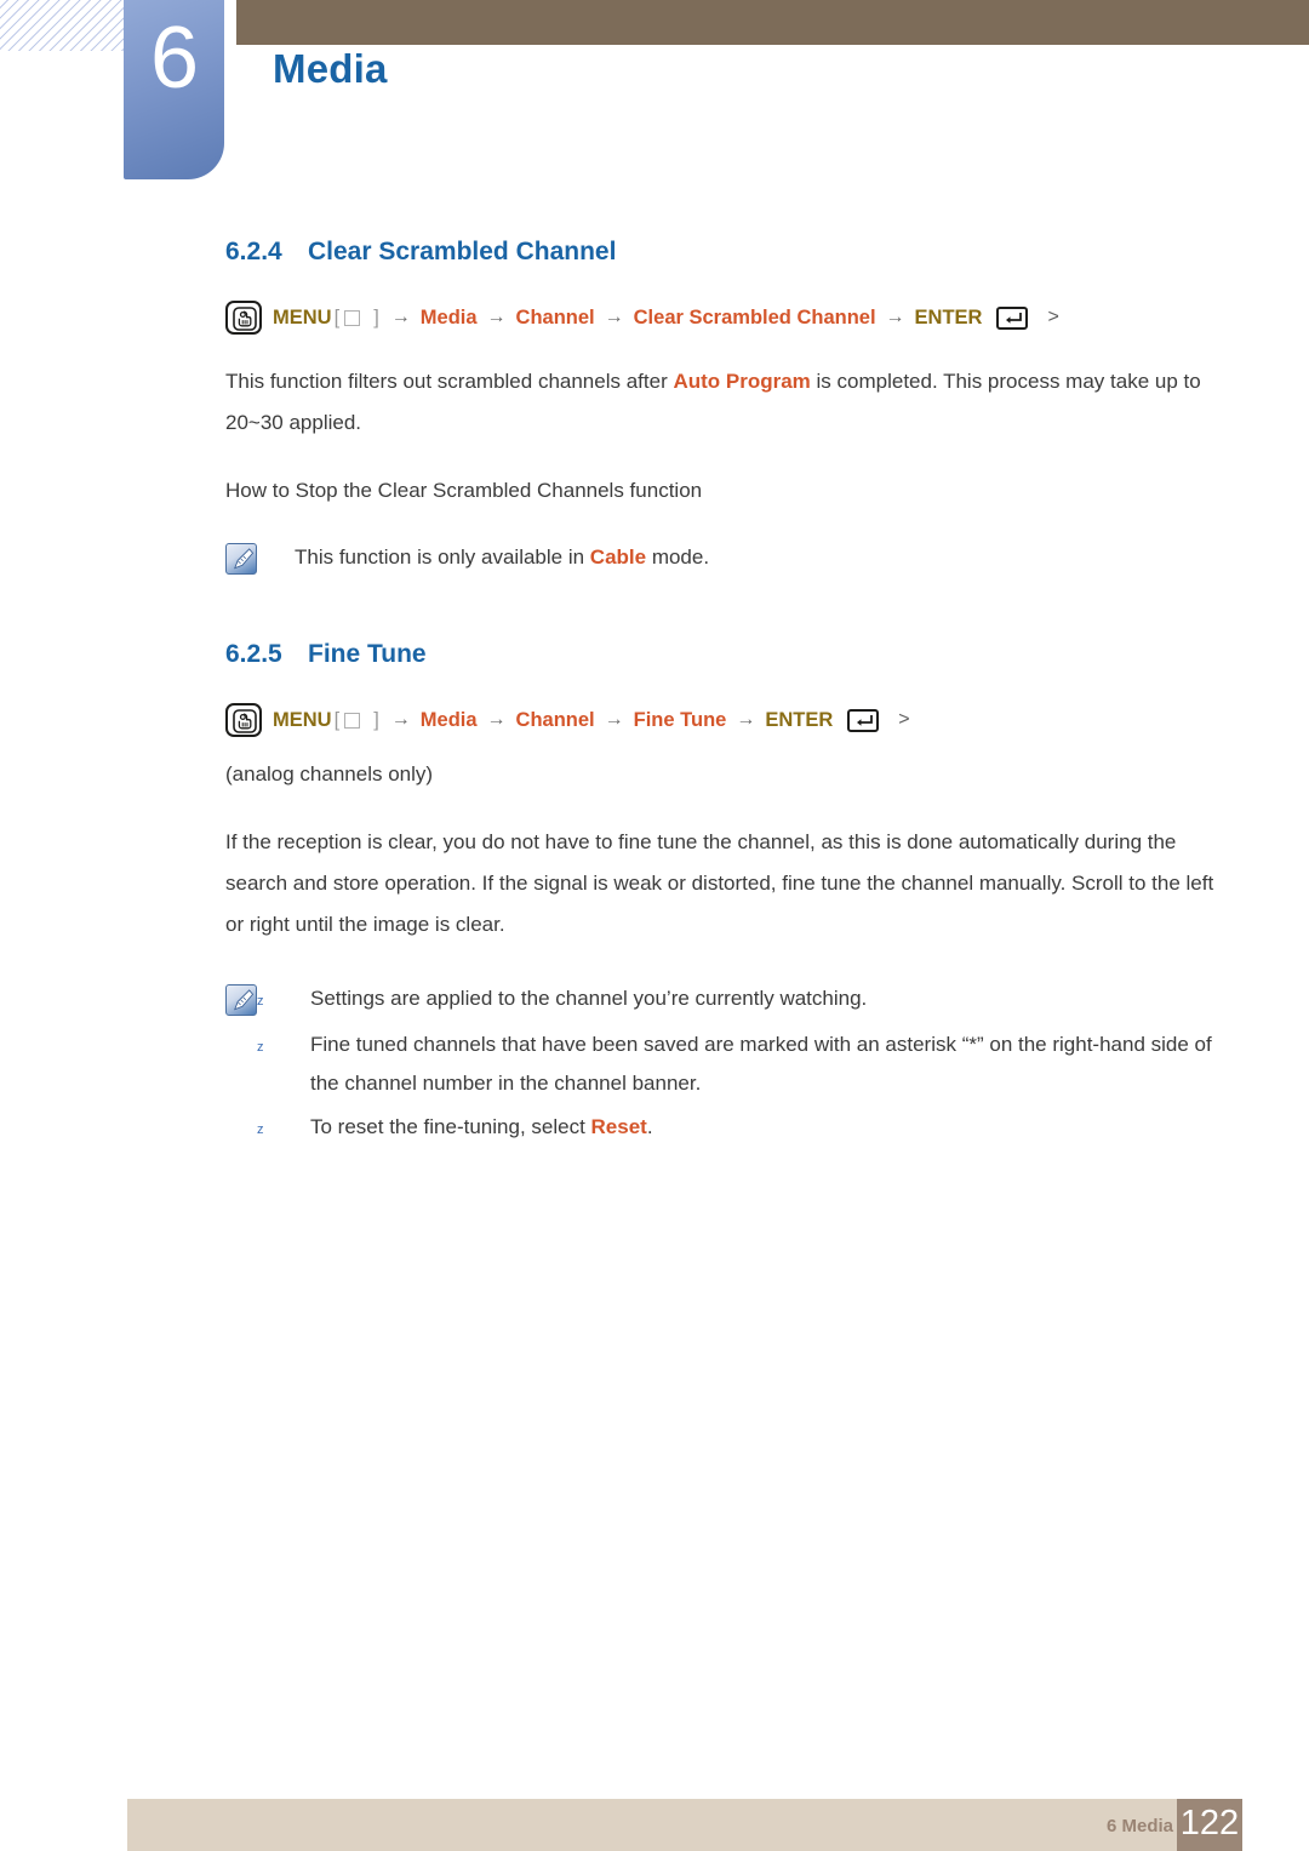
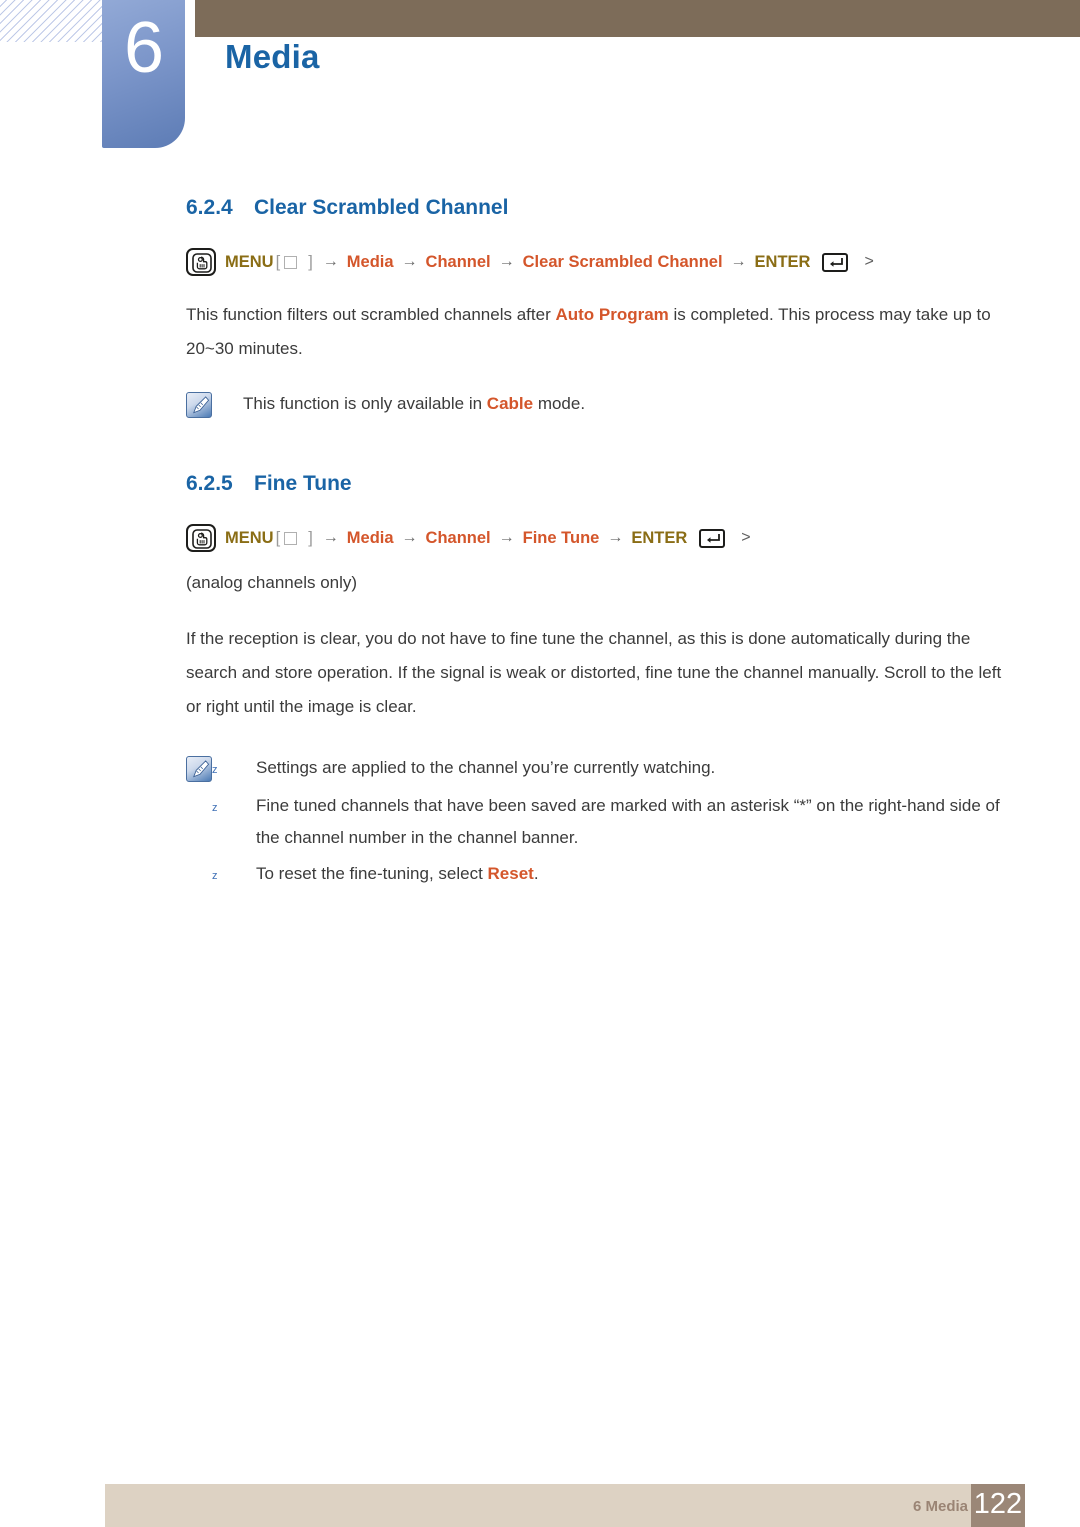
  6
  Media
  6.2.4
  Clear Scrambled Channel
  MENU
  [
  ]
  →
  Media
  →
  Channel
  →
  Clear Scrambled Channel
  →
  ENTER
  >
- This function filters out scrambled channels after Auto Program is completed. This process may take up to 20~30 applied.
+ This function filters out scrambled channels after Auto Program is completed. This process may take up to 20~30 minutes.
- How to Stop the Clear Scrambled Channels function
  This function is only available in Cable mode.
  6.2.5
  Fine Tune
  MENU
  [
  ]
  →
  Media
  →
  Channel
  →
  Fine Tune
  →
  ENTER
  >
  (analog channels only)
  If the reception is clear, you do not have to fine tune the channel, as this is done automatically during the search and store operation. If the signal is weak or distorted, fine tune the channel manually. Scroll to the left or right until the image is clear.
  z
  Settings are applied to the channel you’re currently watching.
  z
  Fine tuned channels that have been saved are marked with an asterisk “*” on the right-hand side of the channel number in the channel banner.
  z
  To reset the fine-tuning, select Reset.
  6 Media
  122
